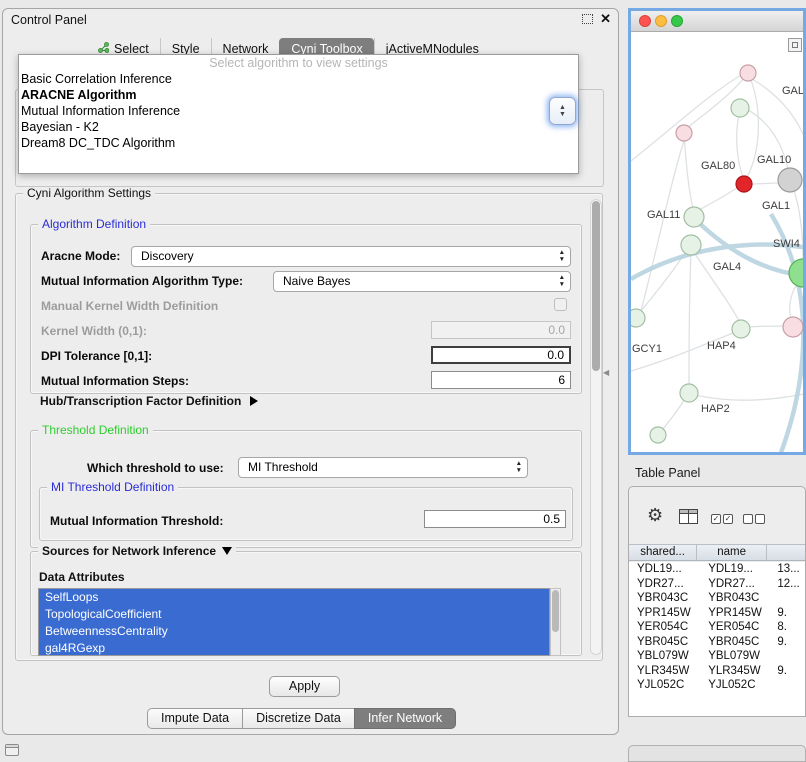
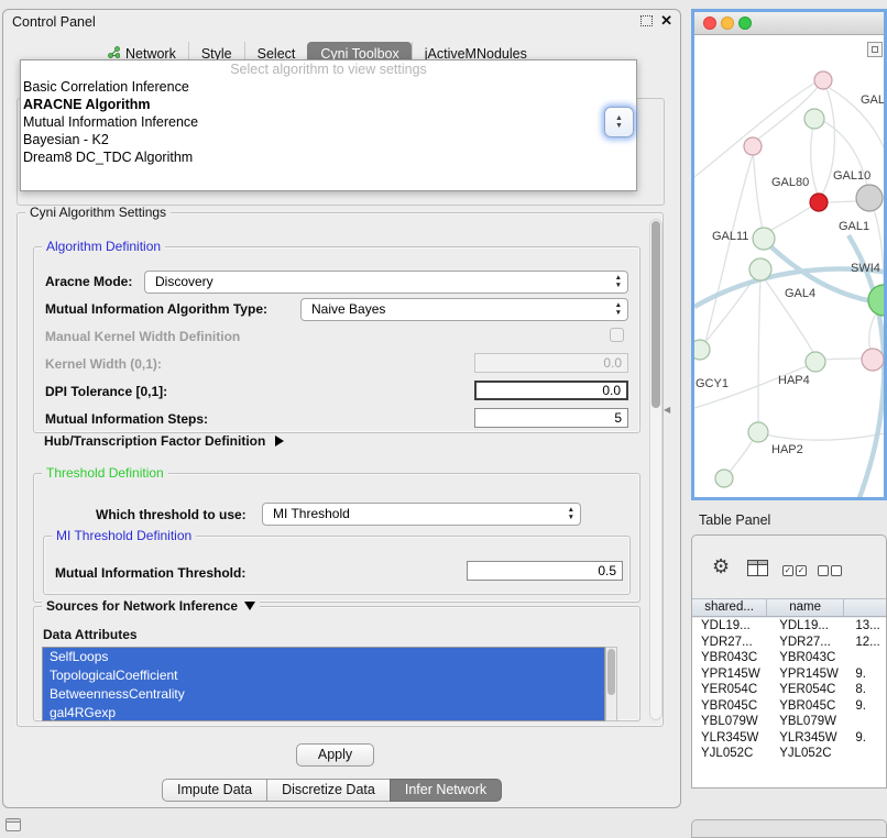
  Control Panel
  ✕
- Select
+ Network
  Style
- Network
+ Select
  Cyni Toolbox
  jActiveMNodules
  Cyni Algorithm Settings
  Algorithm Definition
  Aracne Mode:
  Discovery
  Mutual Information Algorithm Type:
  Naive Bayes
  Manual Kernel Width Definition
  Kernel Width (0,1):
  0.0
  DPI Tolerance [0,1]:
  0.0
  Mutual Information Steps:
- 6
+ 5
  Hub/Transcription Factor Definition
  Threshold Definition
  Which threshold to use:
  MI Threshold
  MI Threshold Definition
  Mutual Information Threshold:
  0.5
  Sources for Network Inference
  Data Attributes
  SelfLoops
  TopologicalCoefficient
  BetweennessCentrality
  gal4RGexp
  Select algorithm to view settings
  Basic Correlation Inference
  ARACNE Algorithm
  Mutual Information Inference
  Bayesian - K2
  Dream8 DC_TDC Algorithm
  Apply
  Impute Data
  Discretize Data
  Infer Network
  GAL
  GAL80
  GAL10
  GAL11
  GAL1
  SWI4
  GAL4
  GCY1
  HAP4
  HAP2
  Table Panel
  ⚙
  ✓
  ✓
  shared...
  name
  YDL19...
  YDL19...
  13...
  YDR27...
  YDR27...
  12...
  YBR043C
  YBR043C
  YPR145W
  YPR145W
  9.
  YER054C
  YER054C
  8.
  YBR045C
  YBR045C
  9.
  YBL079W
  YBL079W
  YLR345W
  YLR345W
  9.
  YJL052C
  YJL052C
  ◀
